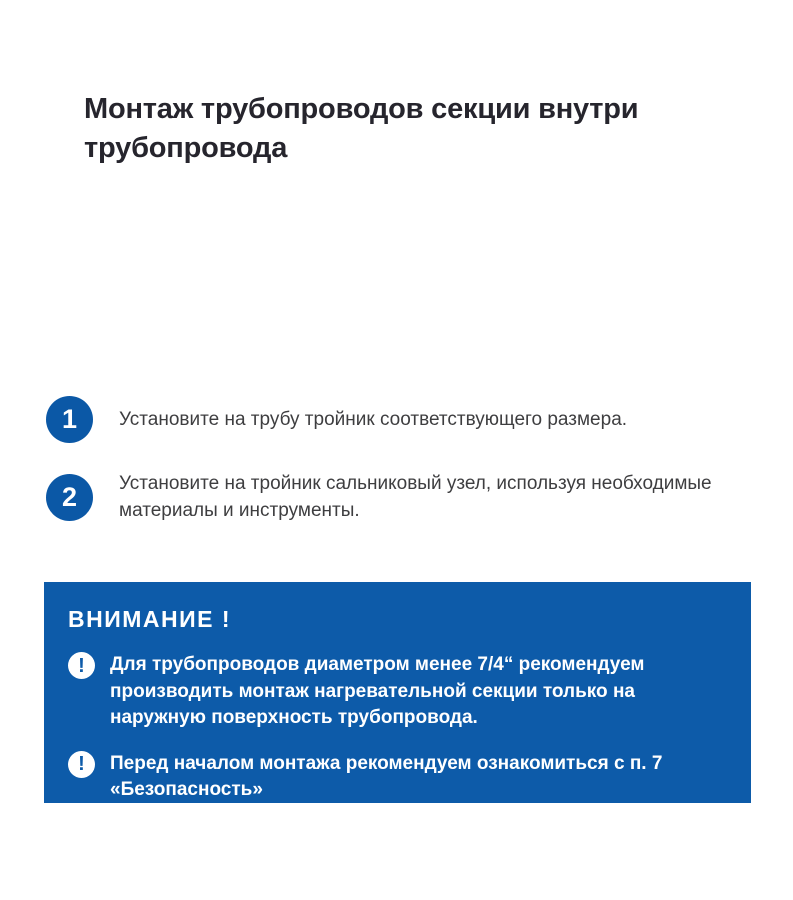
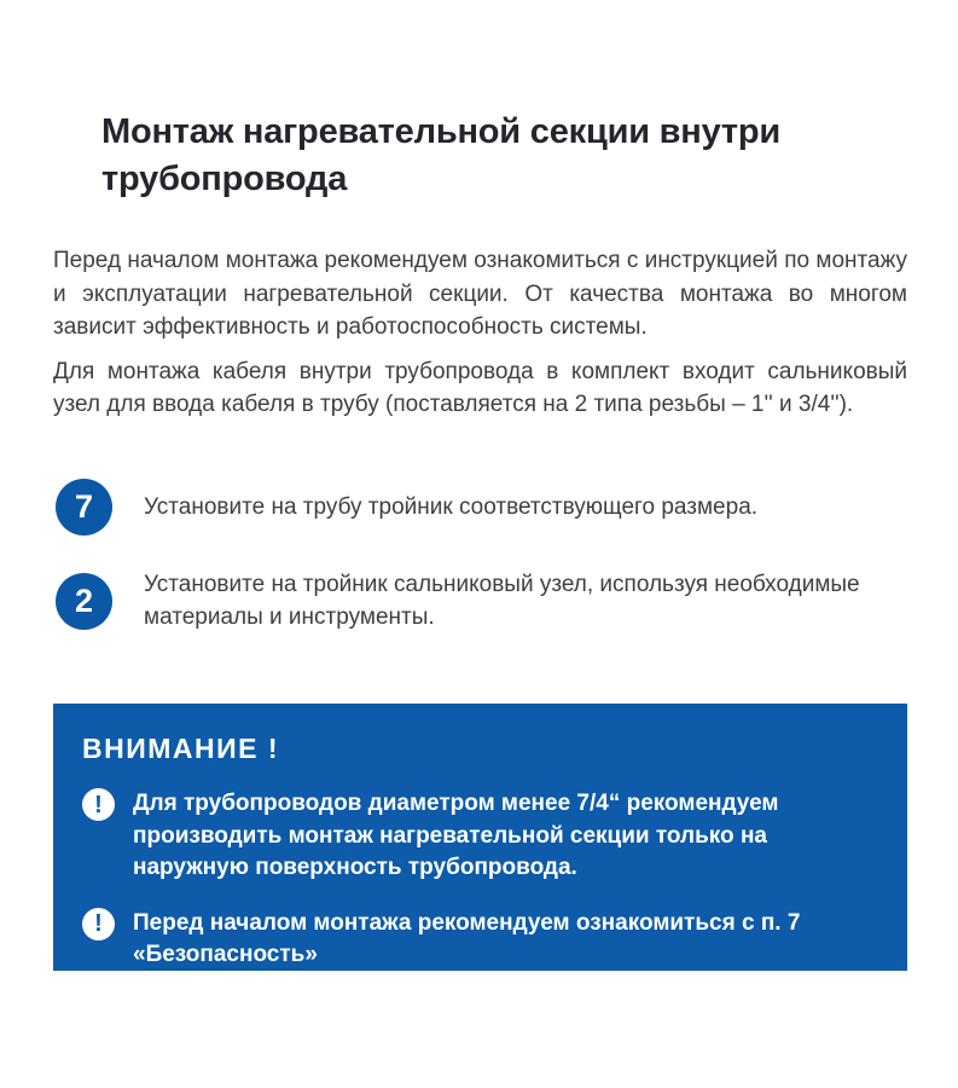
- Монтаж трубопроводов секции внутри трубопровода
+ Монтаж нагревательной секции внутри трубопровода
+ Перед началом монтажа рекомендуем ознакомиться с инструкцией по мон­тажу и эксплуатации нагревательной секции. От качества монтажа во многом зависит эффективность и работоспособность системы.
+ Для монтажа кабеля внутри трубопровода в комплект входит сальниковый узел для ввода кабеля в трубу (поставляется на 2 типа резьбы – 1'' и 3/4'').
- 1
+ 7
  Установите на трубу тройник соответствующего размера.
  2
  Установите на тройник сальниковый узел, используя необходимые материалы и инструменты.
  ВНИМАНИЕ !
  !
  Для трубопроводов диаметром менее 7/4“ рекомендуем производить монтаж нагревательной секции только на наружную поверхность трубопровода.
  !
  Перед началом монтажа рекомендуем ознакомиться с п. 7 «Безопасность»
